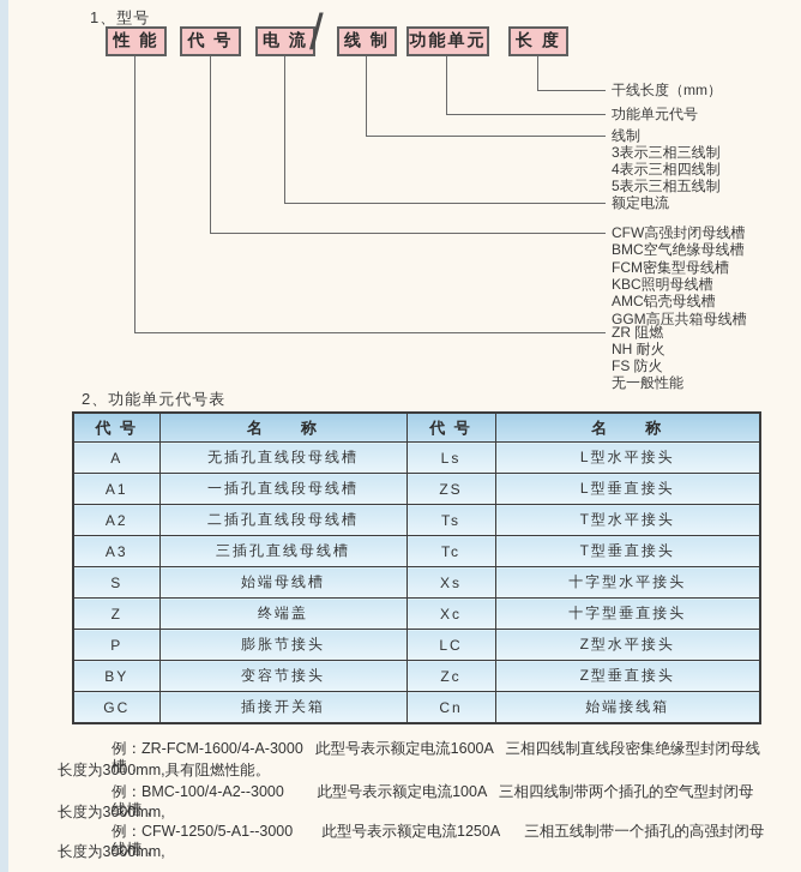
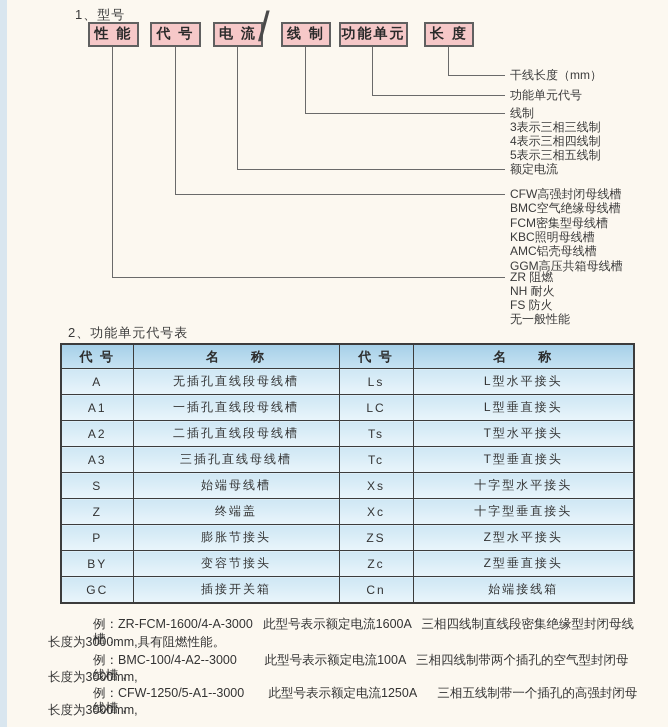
  1、型号
  性 能
  代 号
  电 流
  线 制
  功能单元
  长 度
  /
  干线长度（mm）
  功能单元代号
  线制
  3表示三相三线制
  4表示三相四线制
  5表示三相五线制
  额定电流
  CFW高强封闭母线槽
  BMC空气绝缘母线槽
  FCM密集型母线槽
  KBC照明母线槽
  AMC铝壳母线槽
  GGM高压共箱母线槽
  ZR 阻燃
  NH 耐火
  FS 防火
  无一般性能
  2、功能单元代号表
  代 号	名 称	代 号	名 称
  A	无插孔直线段母线槽	Ls	L型水平接头
- A1	一插孔直线段母线槽	ZS	L型垂直接头
+ A1	一插孔直线段母线槽	LC	L型垂直接头
  A2	二插孔直线段母线槽	Ts	T型水平接头
  A3	三插孔直线母线槽	Tc	T型垂直接头
  S	始端母线槽	Xs	十字型水平接头
  Z	终端盖	Xc	十字型垂直接头
- P	膨胀节接头	LC	Z型水平接头
+ P	膨胀节接头	ZS	Z型水平接头
  BY	变容节接头	Zc	Z型垂直接头
  GC	插接开关箱	Cn	始端接线箱
  例：ZR-FCM-1600/4-A-3000 此型号表示额定电流1600A 三相四线制直线段密集绝缘型封闭母线槽，
  长度为3000mm,具有阻燃性能。
  例：BMC-100/4-A2--3000 此型号表示额定电流100A 三相四线制带两个插孔的空气型封闭母线槽，
  长度为3000mm,
  例：CFW-1250/5-A1--3000 此型号表示额定电流1250A 三相五线制带一个插孔的高强封闭母线槽，
  长度为3000mm,
